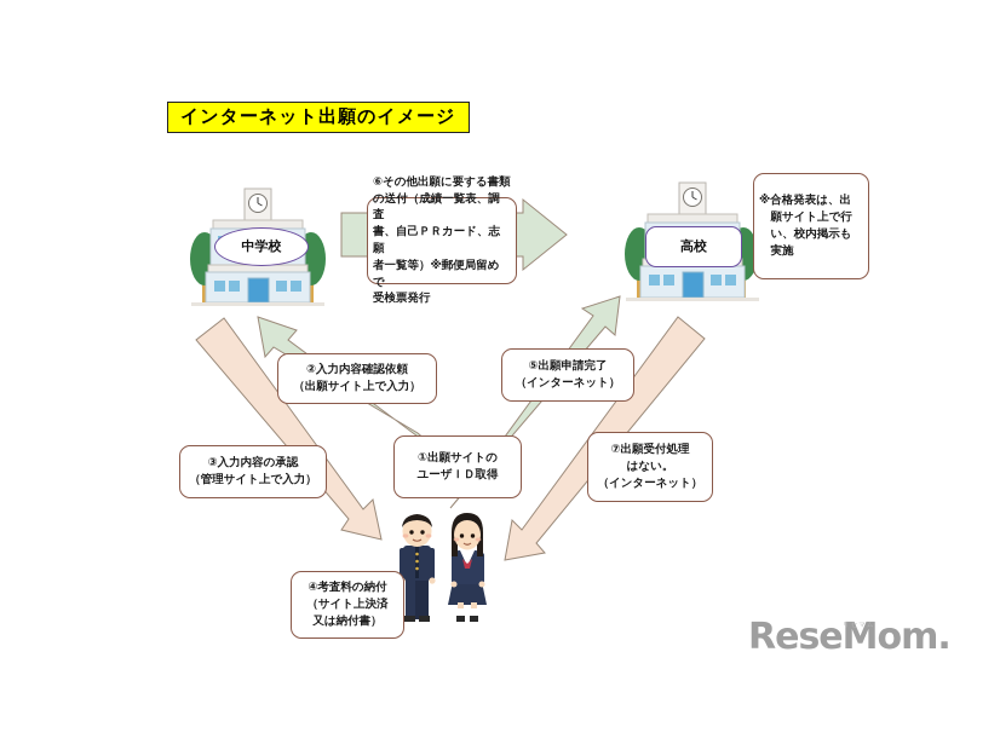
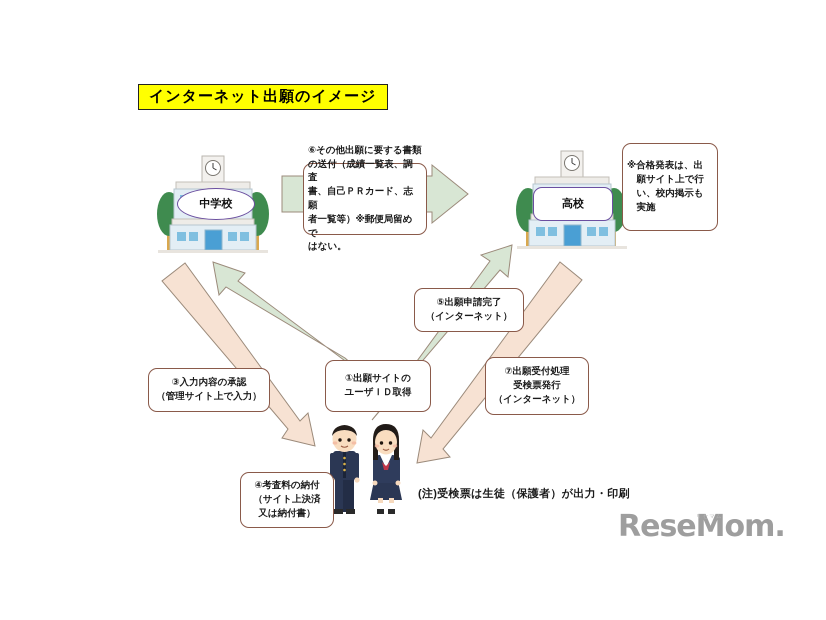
  インターネット出願のイメージ
  中学校
  高校
  ⑥その他出願に要する書類
  の送付（成績一覧表、調査
  書、自己ＰＲカード、志願
  者一覧等）※郵便局留めで
- 受検票発行
+ はない。
  ※合格発表は、出
  願サイト上で行
  い、校内掲示も
  実施
- ②入力内容確認依頼
- （出願サイト上で入力）
  ⑤出願申請完了
  （インターネット）
  ③入力内容の承認
  （管理サイト上で入力）
  ①出願サイトの
  ユーザＩＤ取得
  ⑦出願受付処理
- はない。
+ 受検票発行
  （インターネット）
  ④考査料の納付
  （サイト上決済
  又は納付書）
+ (注)受検票は生徒（保護者）が出力・印刷
  ReseMom.
